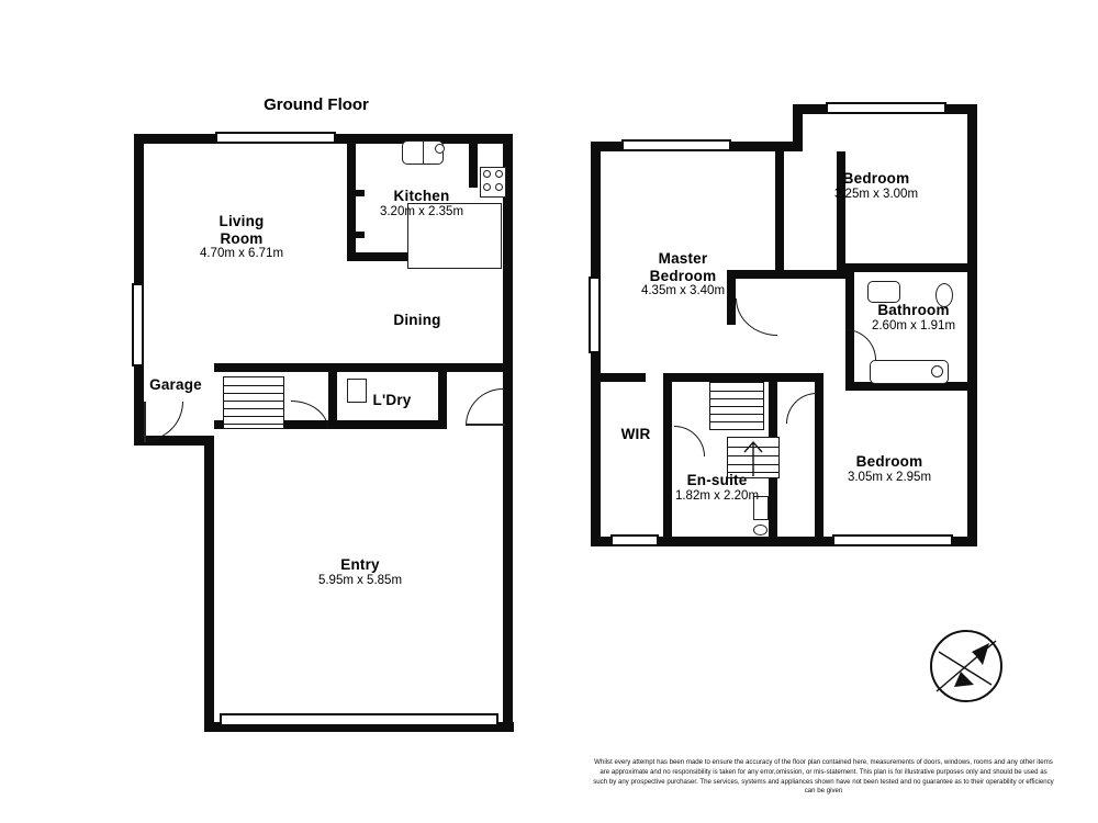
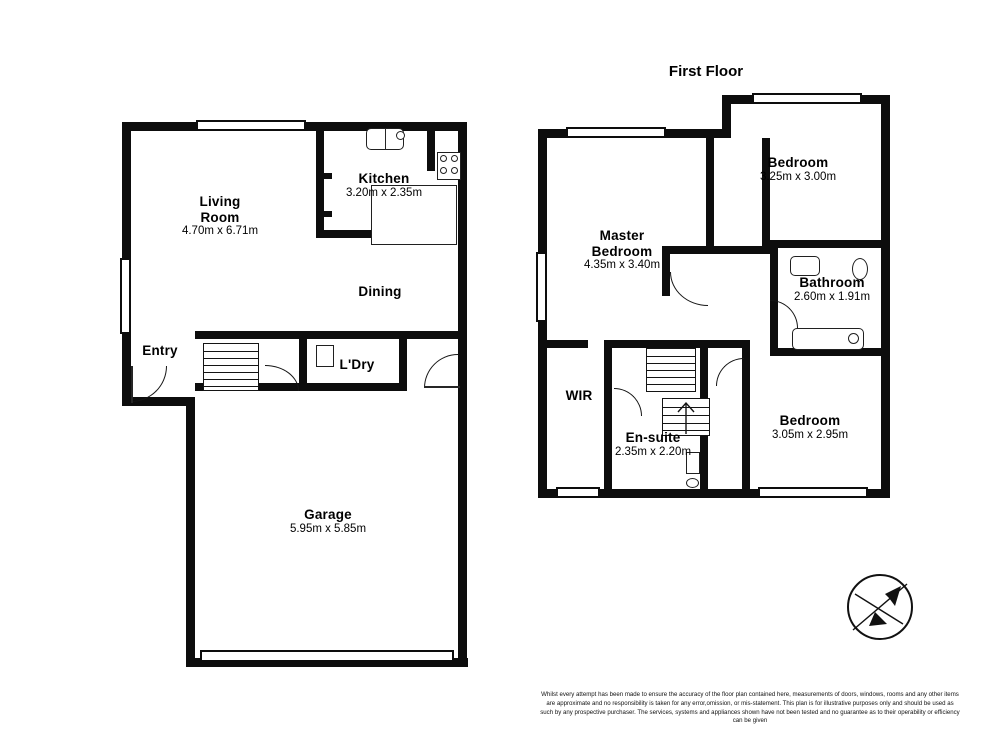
- Ground Floor
  Living
  Room
  4.70m x 6.71m
  Kitchen
  3.20m x 2.35m
  Dining
- Garage
+ Entry
  L'Dry
- Entry
+ Garage
  5.95m x 5.85m
+ First Floor
  Bedroom
  3.25m x 3.00m
  Master
  Bedroom
  4.35m x 3.40m
  Bathroom
  2.60m x 1.91m
  Bedroom
  3.05m x 2.95m
  WIR
  En-suite
- 1.82m x 2.20m
+ 2.35m x 2.20m
